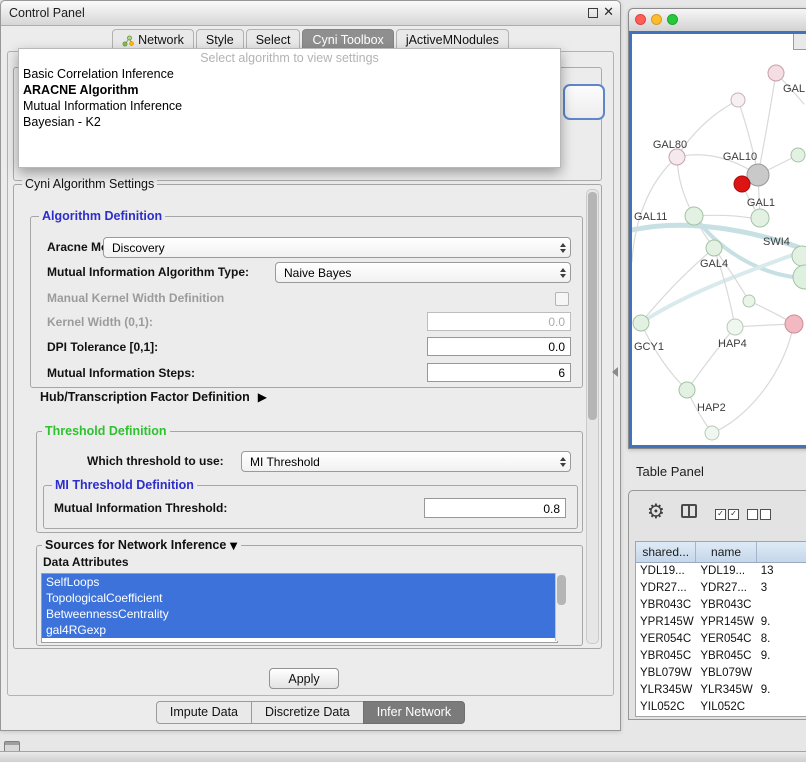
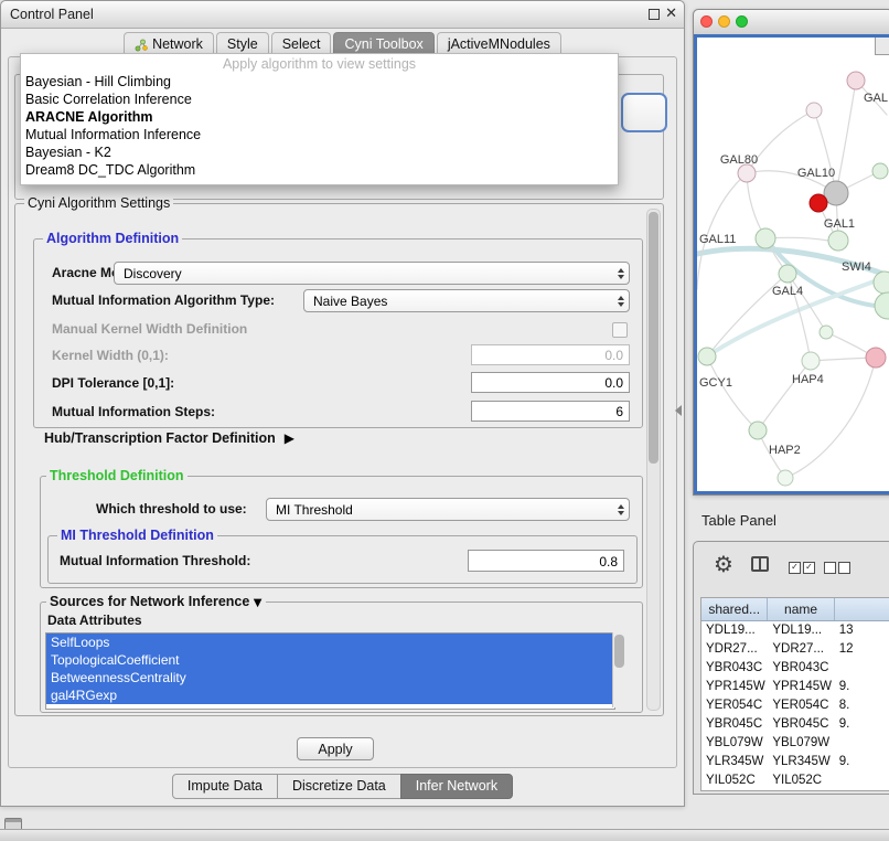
  Control Panel
  ✕
  Network
  Style
  Select
  Cyni Toolbox
  jActiveMNodules
- Select algorithm to view settings
+ Apply algorithm to view settings
+ Bayesian - Hill Climbing
  Basic Correlation Inference
  ARACNE Algorithm
  Mutual Information Inference
  Bayesian - K2
+ Dream8 DC_TDC Algorithm
  Cyni Algorithm Settings
  Algorithm Definition
  Discovery
  Mutual Information Algorithm Type:
  Naive Bayes
  Manual Kernel Width Definition
  Kernel Width (0,1):
  0.0
  DPI Tolerance [0,1]:
  0.0
  Mutual Information Steps:
  6
  Hub/Transcription Factor Definition
  ▶
  Threshold Definition
  Which threshold to use:
  MI Threshold
  MI Threshold Definition
  Mutual Information Threshold:
  0.8
  Sources for Network Inference ▼
  Data Attributes
  SelfLoops
  TopologicalCoefficient
  BetweennessCentrality
  gal4RGexp
  Apply
  Impute Data
  Discretize Data
  Infer Network
  GAL80
  GAL10
  GAL11
  GAL1
  SWI4
  GAL4
  GCY1
  HAP4
  HAP2
  GAL
  Table Panel
  ⚙
  ✓
  ✓
  shared...
  name
  YDL19...
  YDL19...
  13
  YDR27...
  YDR27...
- 3
+ 12
  YBR043C
  YBR043C
  YPR145W
  YPR145W
  9.
  YER054C
  YER054C
  8.
  YBR045C
  YBR045C
  9.
  YBL079W
  YBL079W
  YLR345W
  YLR345W
  9.
  YIL052C
  YIL052C
